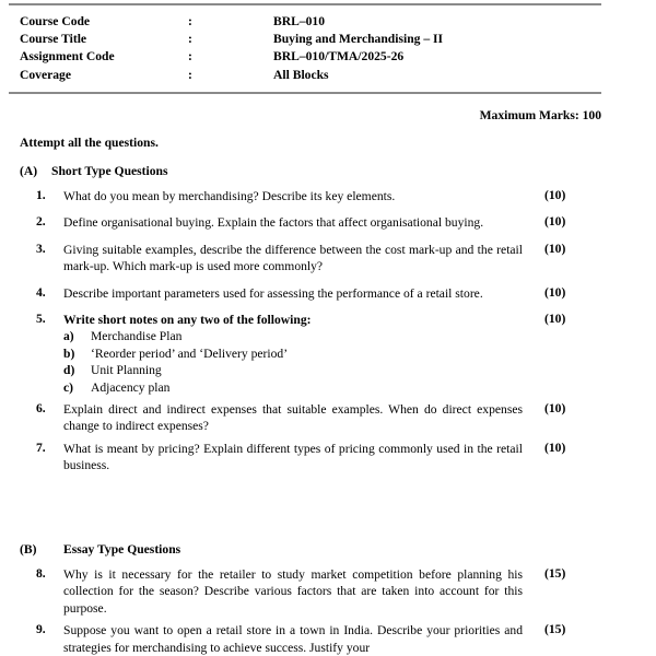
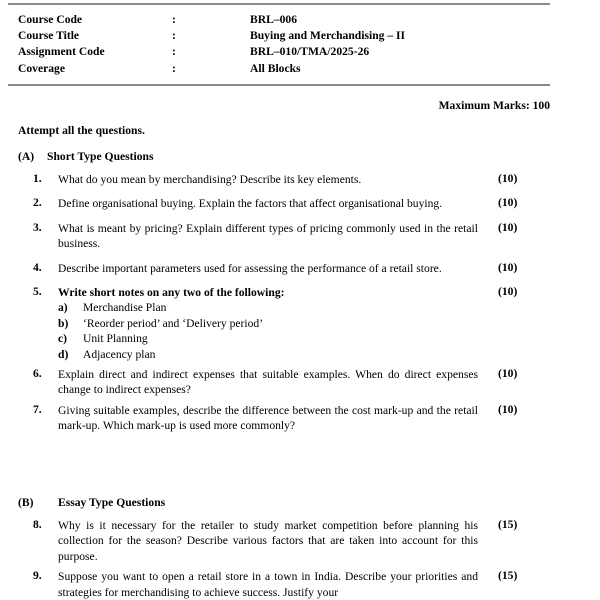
- Course Code	:	BRL–010
+ Course Code	:	BRL–006
  Course Title	:	Buying and Merchandising – II
  Assignment Code	:	BRL–010/TMA/2025-26
  Coverage	:	All Blocks
  Maximum Marks: 100
  Attempt all the questions.
  (A)
  Short Type Questions
  1.
  What do you mean by merchandising? Describe its key elements.
  (10)
  2.
  Define organisational buying. Explain the factors that affect organisational buying.
  (10)
  3.
- Giving suitable examples, describe the difference between the cost mark-up and the retail mark-up. Which mark-up is used more commonly?
+ What is meant by pricing? Explain different types of pricing commonly used in the retail business.
  (10)
  4.
  Describe important parameters used for assessing the performance of a retail store.
  (10)
  5.
  Write short notes on any two of the following:
  (10)
  a)
  Merchandise Plan
  b)
  ‘Reorder period’ and ‘Delivery period’
- d)
+ c)
  Unit Planning
- c)
+ d)
  Adjacency plan
  6.
  Explain direct and indirect expenses that suitable examples. When do direct expenses change to indirect expenses?
  (10)
  7.
- What is meant by pricing? Explain different types of pricing commonly used in the retail business.
+ Giving suitable examples, describe the difference between the cost mark-up and the retail mark-up. Which mark-up is used more commonly?
  (10)
  (B)
  Essay Type Questions
  8.
  Why is it necessary for the retailer to study market competition before planning his collection for the season? Describe various factors that are taken into account for this purpose.
  (15)
  9.
  Suppose you want to open a retail store in a town in India. Describe your priorities and strategies for merchandising to achieve success. Justify your
  (15)
